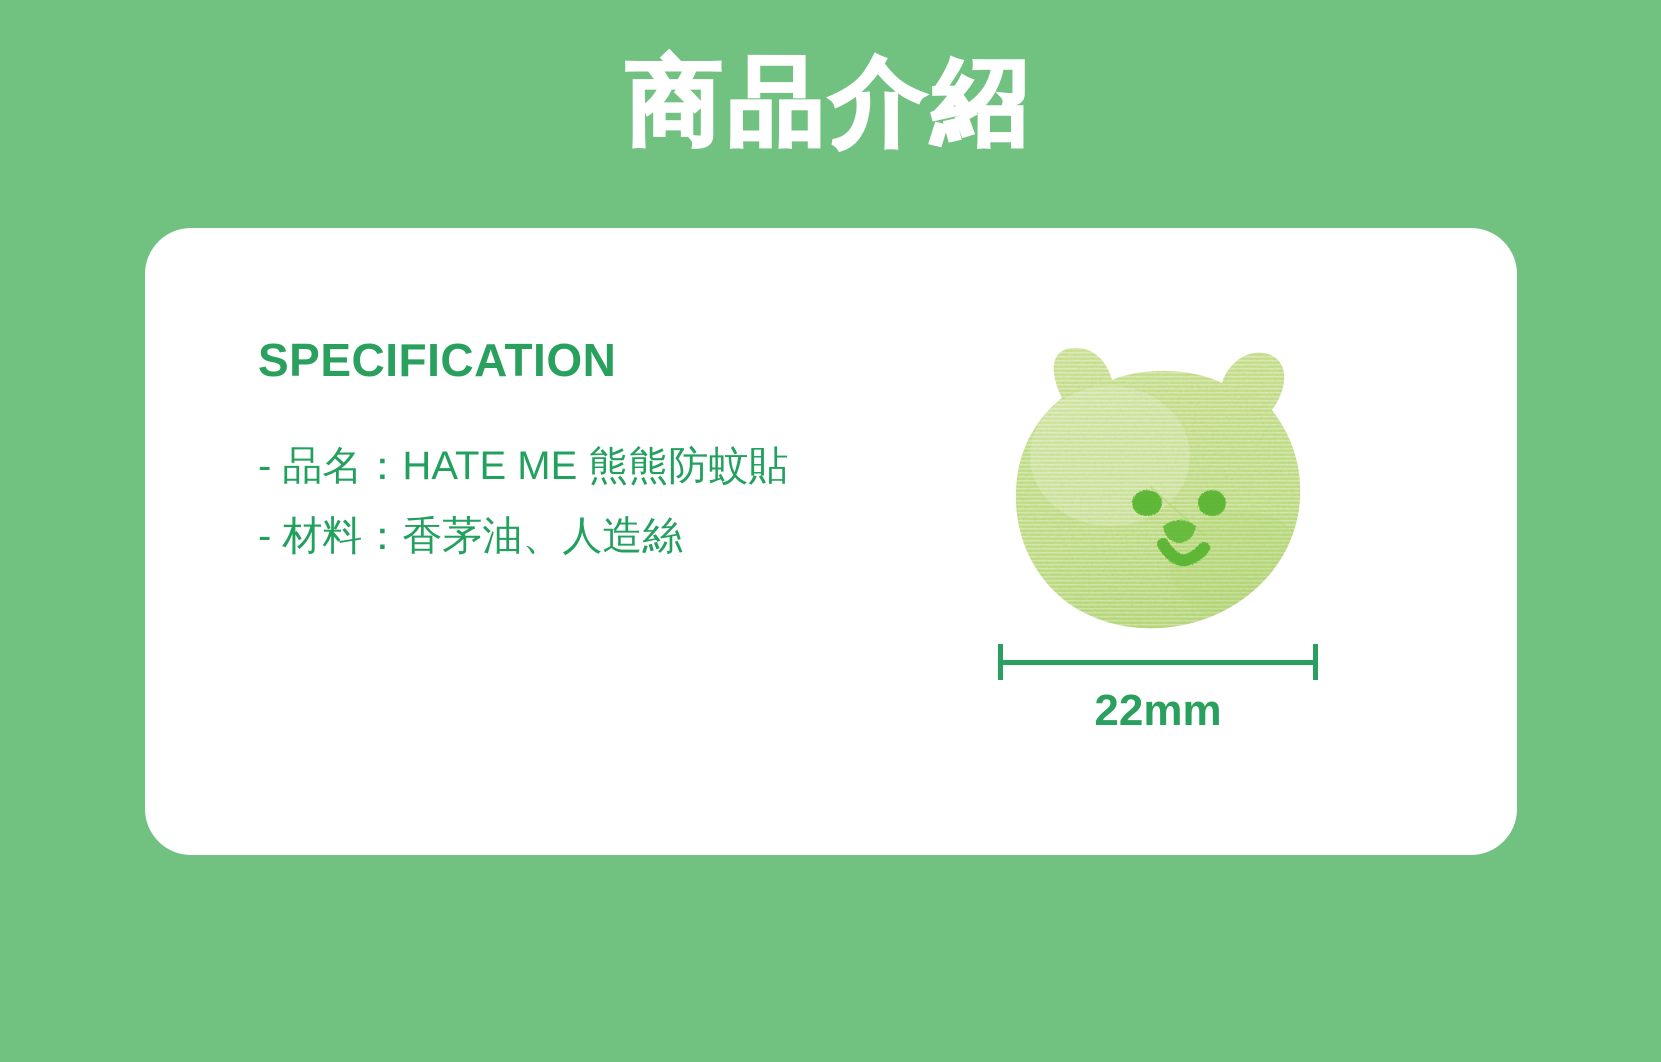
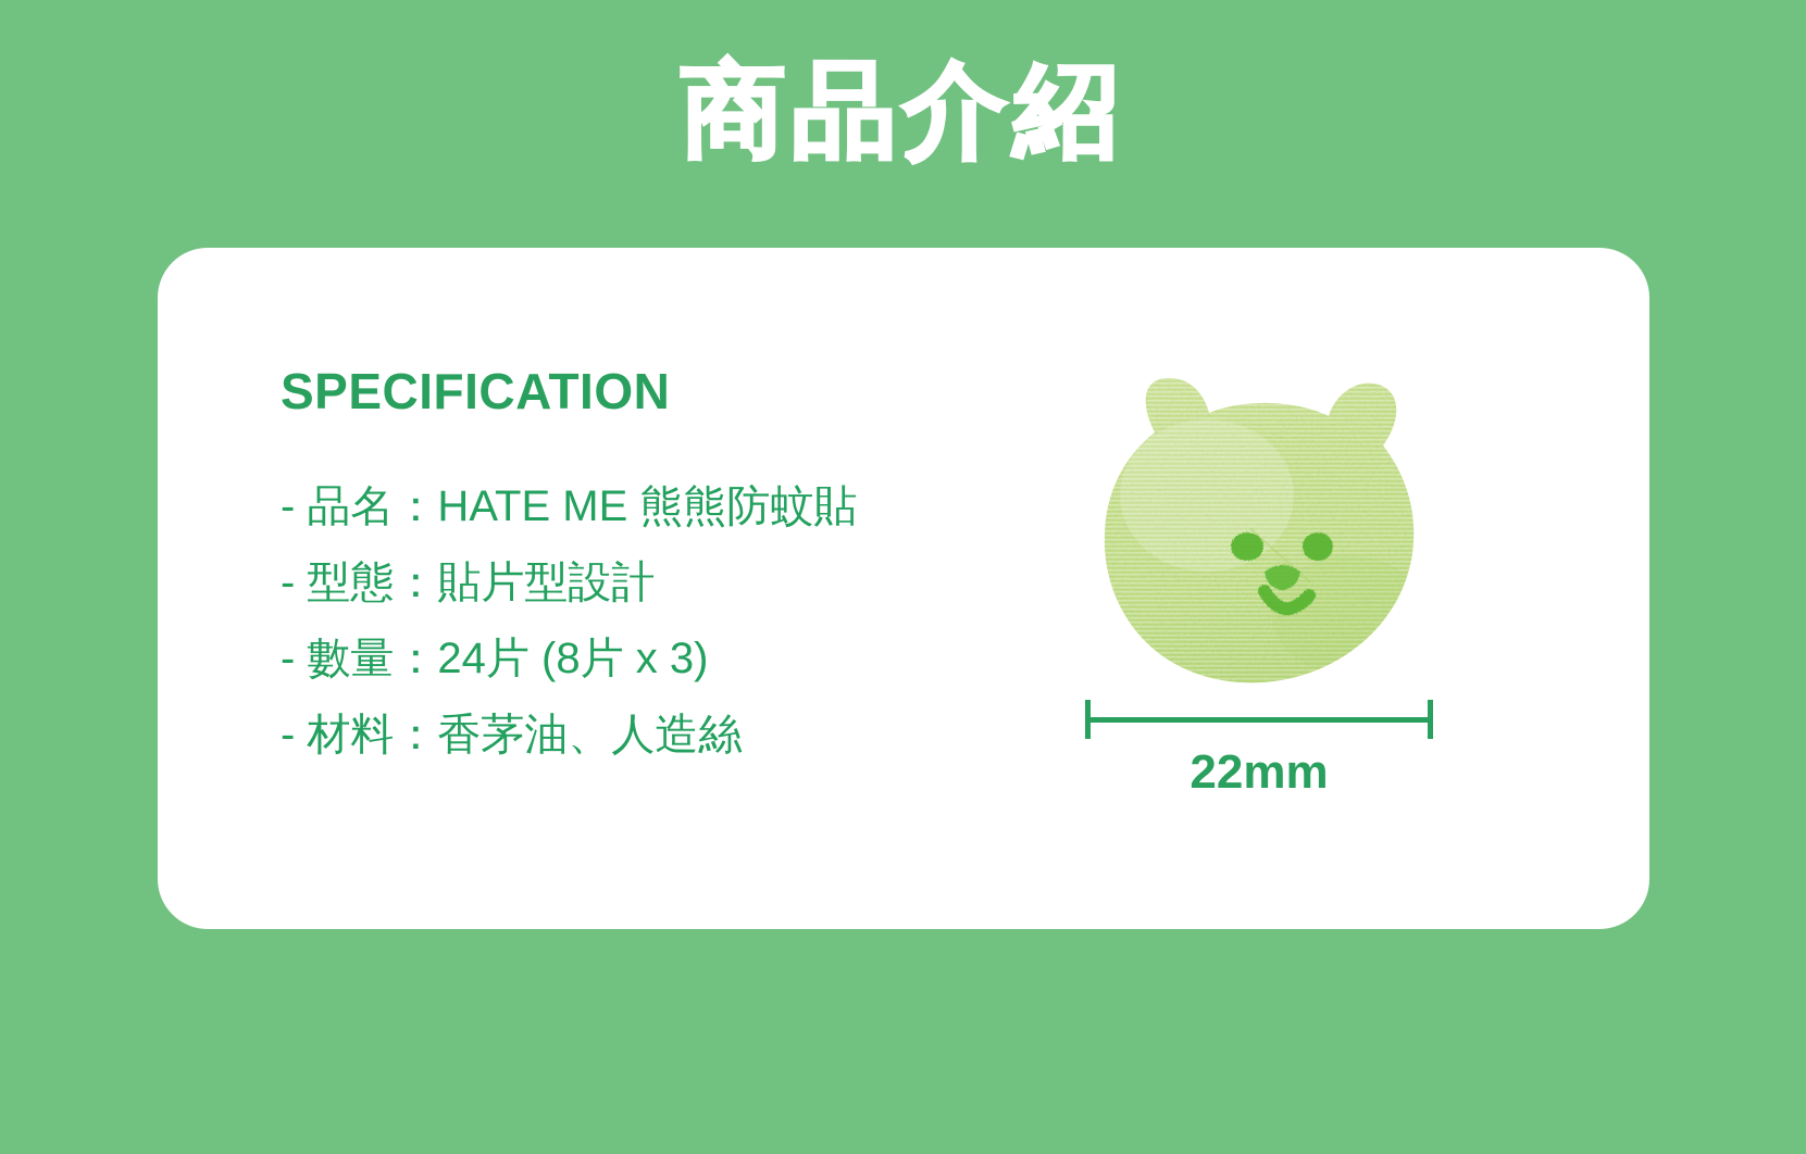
  商品介紹
  SPECIFICATION
  - 品名：HATE ME 熊熊防蚊貼
+ - 型態：貼片型設計
+ - 數量：24片 (8片 x 3)
  - 材料：香茅油、人造絲
  22mm
